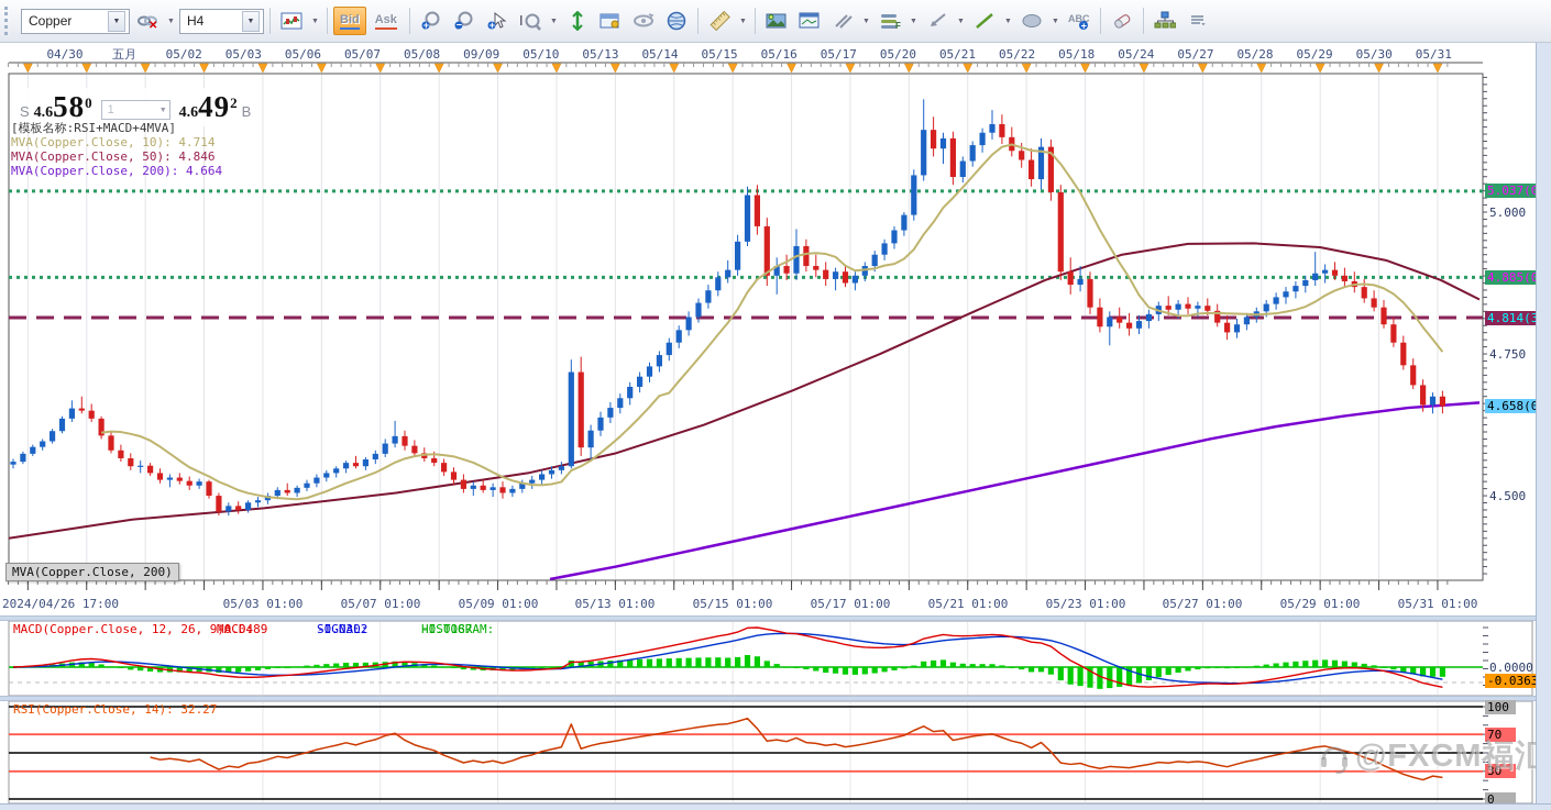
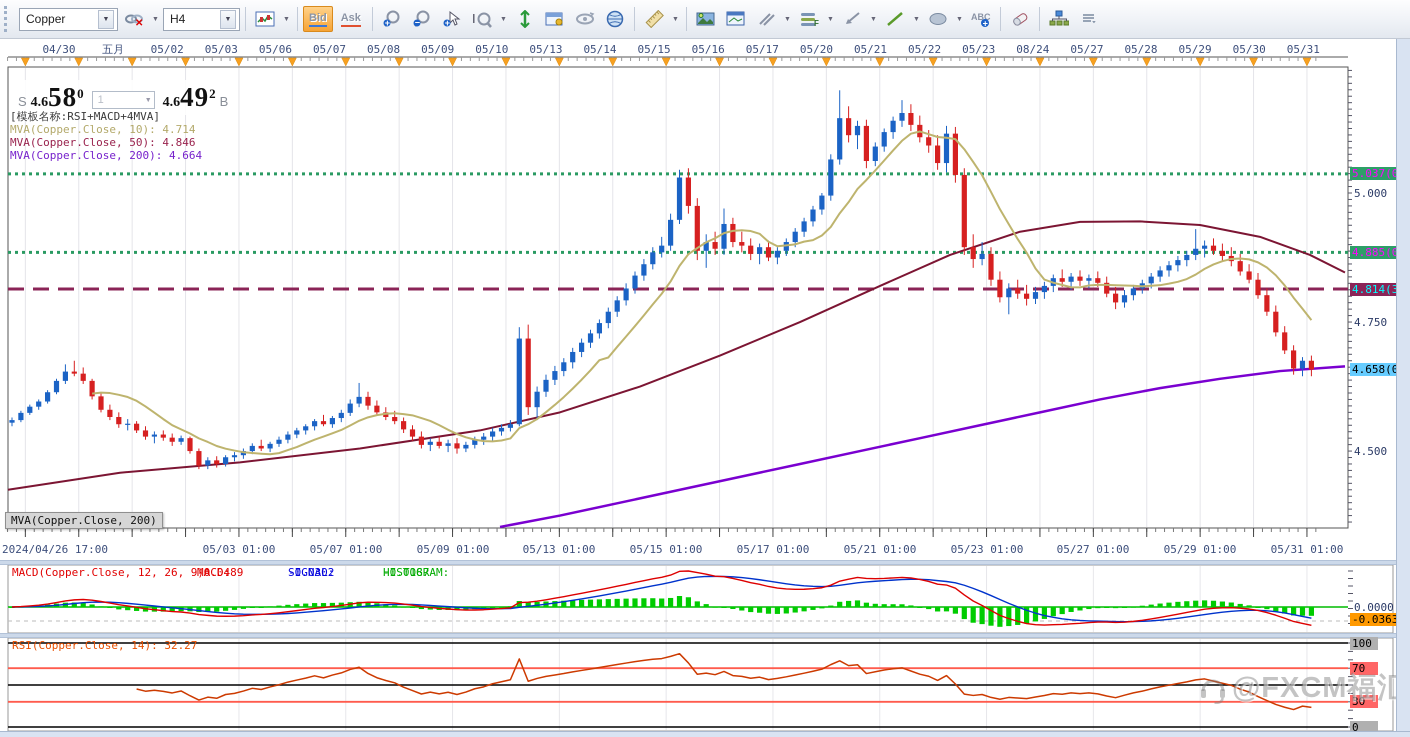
  Copper
  ✕
  H4
  Bid
  Ask
  +
  −
  +
  I
  F
  ABC
  +
  04/30
  五月
  05/02
  05/03
  05/06
  05/07
  05/08
- 09/09
+ 05/09
  05/10
  05/13
  05/14
  05/15
  05/16
  05/17
  05/20
  05/21
  05/22
- 05/18
+ 05/23
- 05/24
+ 08/24
  05/27
  05/28
  05/29
  05/30
  05/31
  2024/04/26 17:00
  05/03 01:00
  05/07 01:00
  05/09 01:00
  05/13 01:00
  05/15 01:00
  05/17 01:00
  05/21 01:00
  05/23 01:00
  05/27 01:00
  05/29 01:00
  05/31 01:00
  S
  4.6
  58
  0
  1
  4.6
  49
  2
  B
  [模板名称:RSI+MACD+4MVA]
  MVA(Copper.Close, 10): 4.714
  MVA(Copper.Close, 50): 4.846
  MVA(Copper.Close, 200): 4.664
  MVA(Copper.Close, 200)
  5.000
  4.750
  4.500
  5.037(
  4.885(
  4.814(
  4.658(
  MACD(Copper.Close, 12, 26, 9)
  MACD:
  -0.0489
  SIGNAL:
  -0.0302
  HISTOGRAM:
  -0.0187
  RSI(Copper.Close, 14): 32.27
  0.0000
  -0.036
  100
  70
  30
  0
  @FXCM福汇
